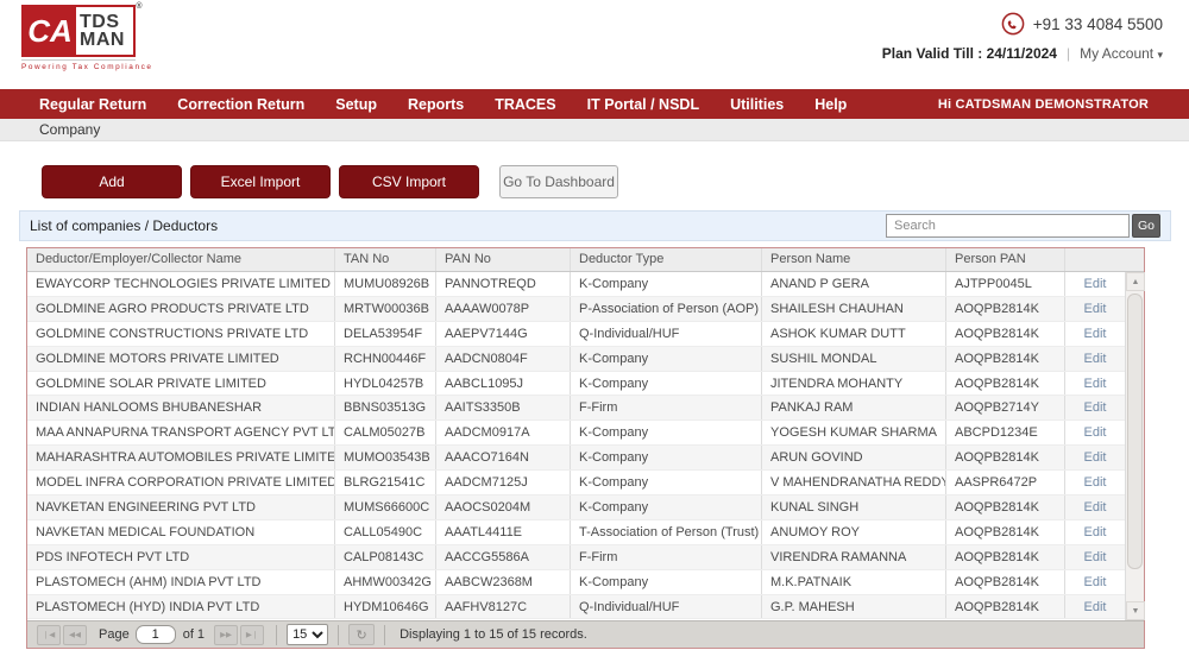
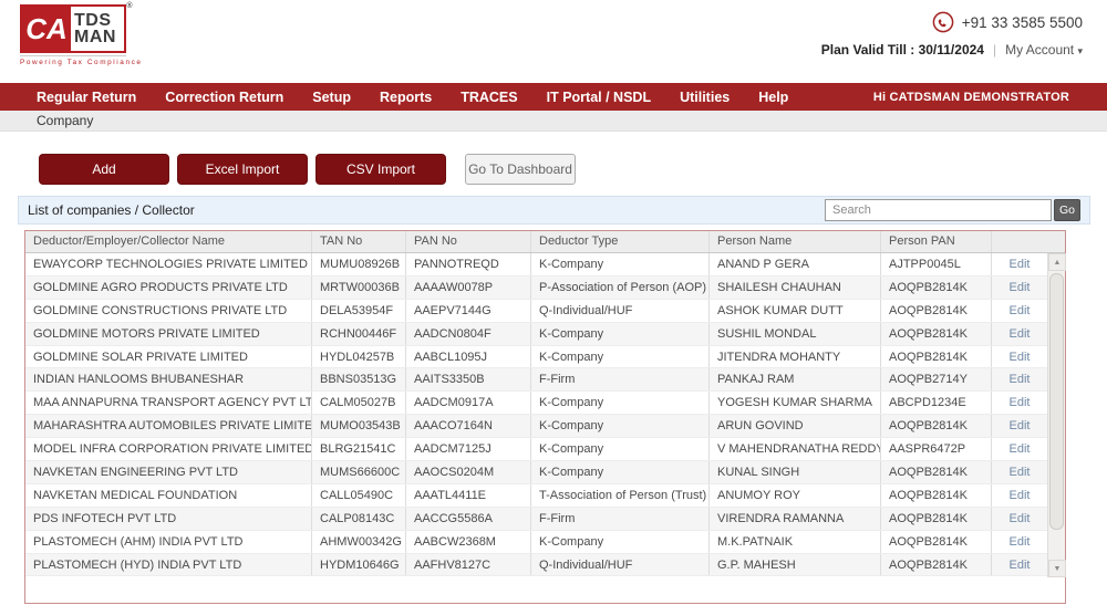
  CA
  TDS
  MAN
- +91 33 4084 5500
+ +91 33 3585 5500
- Plan Valid Till : 24/11/2024
+ Plan Valid Till : 30/11/2024
  |
  My Account ▾
  Regular Return
  Correction Return
  Setup
  Reports
  TRACES
  IT Portal / NSDL
  Utilities
  Help
  Hi CATDSMAN DEMONSTRATOR
  Company
  Add
  Excel Import
  CSV Import
  Go To Dashboard
- List of companies / Deductors
+ List of companies / Collector
  Search
  Go
  Deductor/Employer/Collector Name
  TAN No
  PAN No
  Deductor Type
  Person Name
  Person PAN
  EWAYCORP TECHNOLOGIES PRIVATE LIMITED
  MUMU08926B
  PANNOTREQD
  K-Company
  ANAND P GERA
  AJTPP0045L
  Edit
  GOLDMINE AGRO PRODUCTS PRIVATE LTD
  MRTW00036B
  AAAAW0078P
  P-Association of Person (AOP)
  SHAILESH CHAUHAN
  AOQPB2814K
  Edit
  GOLDMINE CONSTRUCTIONS PRIVATE LTD
  DELA53954F
  AAEPV7144G
  Q-Individual/HUF
  ASHOK KUMAR DUTT
  AOQPB2814K
  Edit
  GOLDMINE MOTORS PRIVATE LIMITED
  RCHN00446F
  AADCN0804F
  K-Company
  SUSHIL MONDAL
  AOQPB2814K
  Edit
  GOLDMINE SOLAR PRIVATE LIMITED
  HYDL04257B
  AABCL1095J
  K-Company
  JITENDRA MOHANTY
  AOQPB2814K
  Edit
  INDIAN HANLOOMS BHUBANESHAR
  BBNS03513G
  AAITS3350B
  F-Firm
  PANKAJ RAM
  AOQPB2714Y
  Edit
  MAA ANNAPURNA TRANSPORT AGENCY PVT LT
  CALM05027B
  AADCM0917A
  K-Company
  YOGESH KUMAR SHARMA
  ABCPD1234E
  Edit
  MAHARASHTRA AUTOMOBILES PRIVATE LIMITE
  MUMO03543B
  AAACO7164N
  K-Company
  ARUN GOVIND
  AOQPB2814K
  Edit
  MODEL INFRA CORPORATION PRIVATE LIMITED
  BLRG21541C
  AADCM7125J
  K-Company
  V MAHENDRANATHA REDDY
  AASPR6472P
  Edit
  NAVKETAN ENGINEERING PVT LTD
  MUMS66600C
  AAOCS0204M
  K-Company
  KUNAL SINGH
  AOQPB2814K
  Edit
  NAVKETAN MEDICAL FOUNDATION
  CALL05490C
  AAATL4411E
  T-Association of Person (Trust)
  ANUMOY ROY
  AOQPB2814K
  Edit
  PDS INFOTECH PVT LTD
  CALP08143C
  AACCG5586A
  F-Firm
  VIRENDRA RAMANNA
  AOQPB2814K
  Edit
  PLASTOMECH (AHM) INDIA PVT LTD
  AHMW00342G
  AABCW2368M
  K-Company
  M.K.PATNAIK
  AOQPB2814K
  Edit
  PLASTOMECH (HYD) INDIA PVT LTD
  HYDM10646G
  AAFHV8127C
  Q-Individual/HUF
  G.P. MAHESH
  AOQPB2814K
  Edit
- Page
- 1
- of 1
- 15
- ↻
- Displaying 1 to 15 of 15 records.
